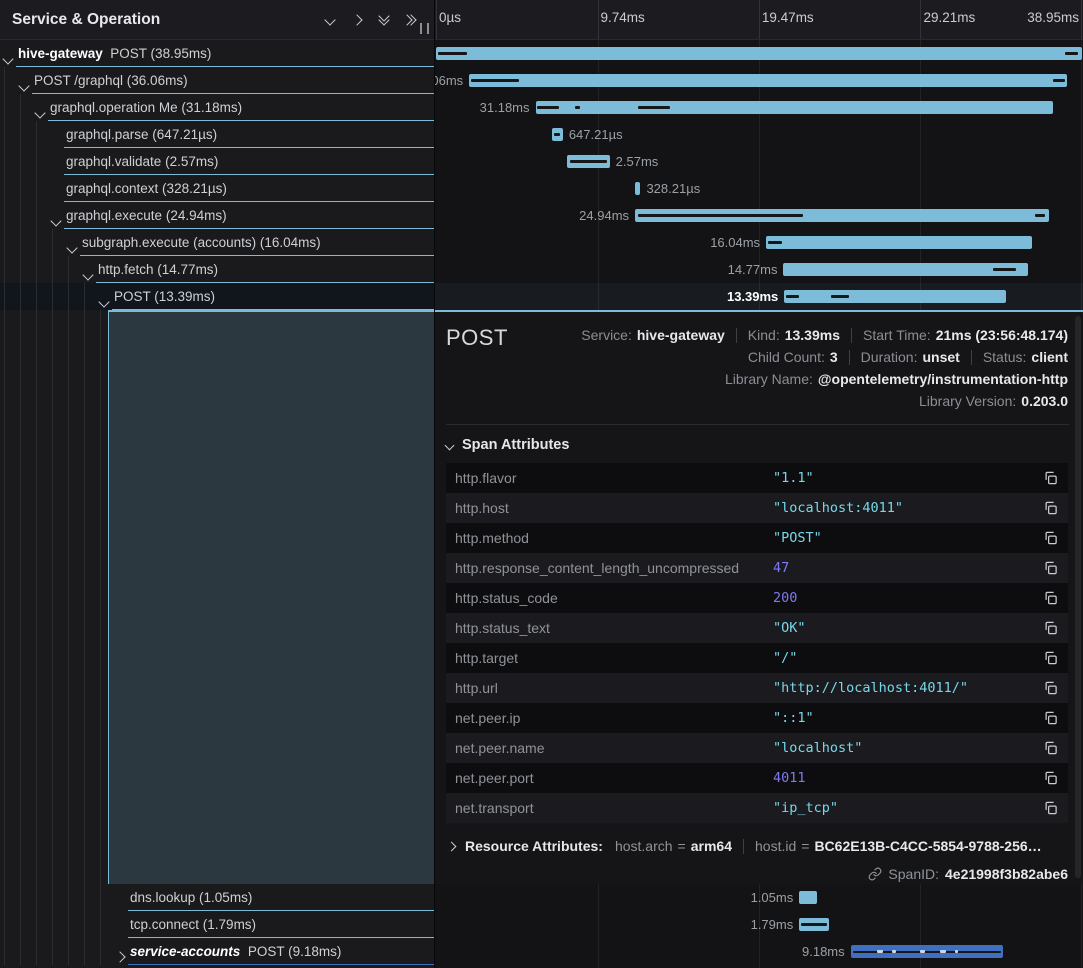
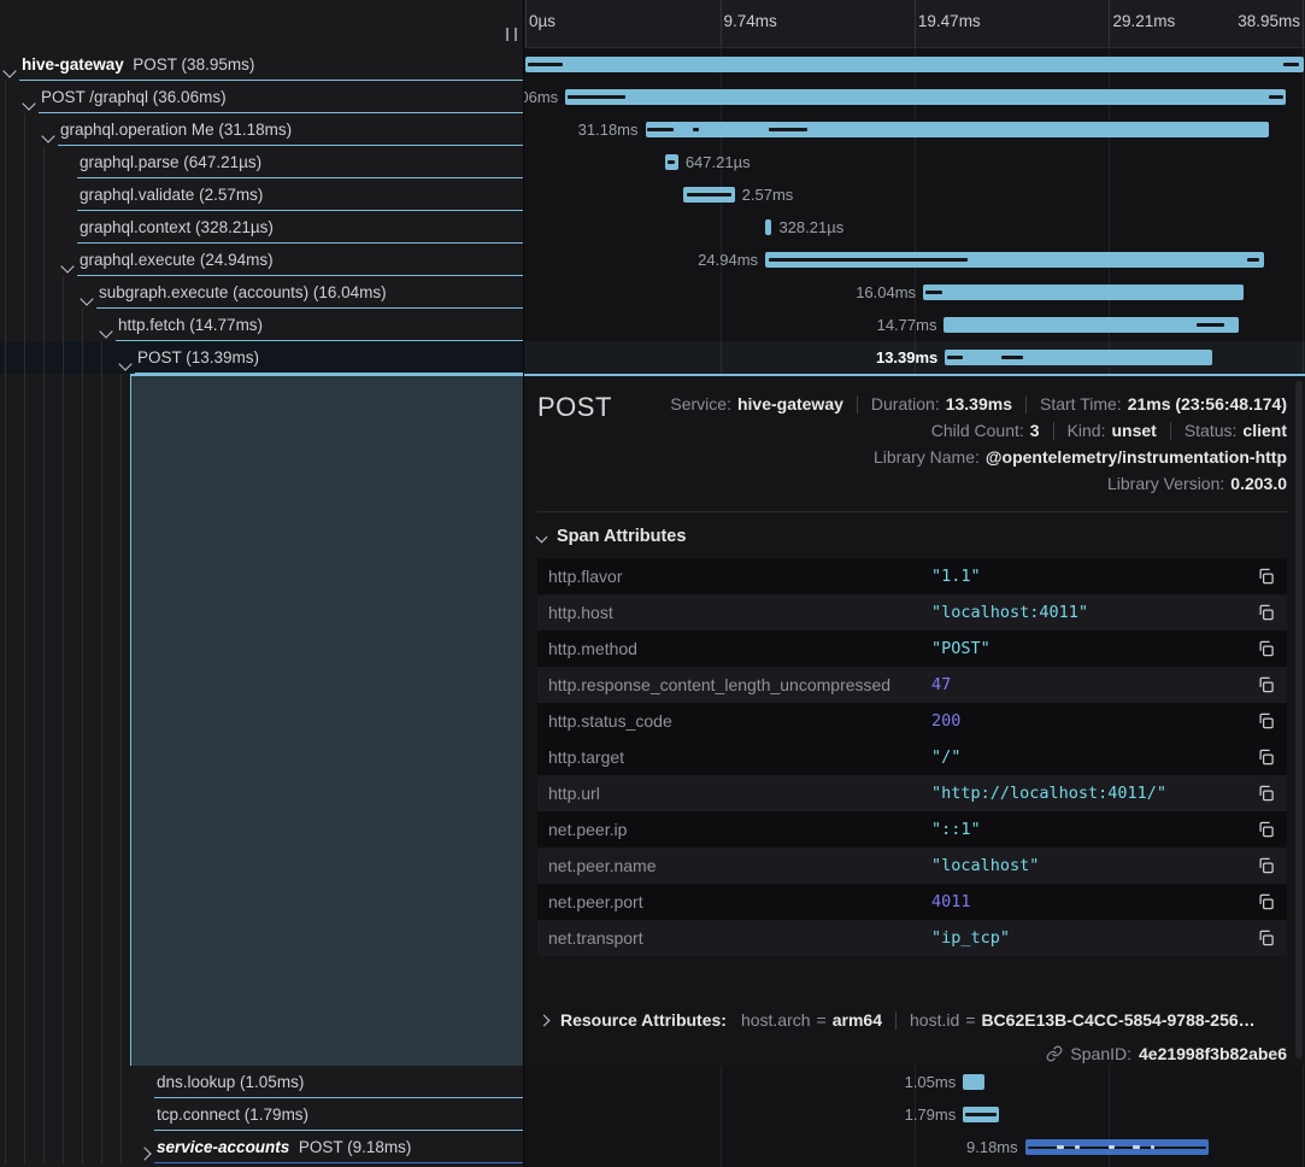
- Service & Operation
  hive-gateway POST (38.95ms)
  POST /graphql (36.06ms)
  graphql.operation Me (31.18ms)
  graphql.parse (647.21µs)
  graphql.validate (2.57ms)
  graphql.context (328.21µs)
  graphql.execute (24.94ms)
  subgraph.execute (accounts) (16.04ms)
  http.fetch (14.77ms)
  POST (13.39ms)
  dns.lookup (1.05ms)
  tcp.connect (1.79ms)
  service-accounts POST (9.18ms)
  0µs
  9.74ms
  19.47ms
  29.21ms
  38.95ms
  31.18ms
  647.21µs
  2.57ms
  328.21µs
  24.94ms
  16.04ms
  14.77ms
  13.39ms
  POST
  Service:
  hive-gateway
- Kind:
+ Duration:
  13.39ms
  Start Time:
  21ms (23:56:48.174)
  Child Count:
  3
- Duration:
+ Kind:
  unset
  Status:
  client
  Library Name:
  @opentelemetry/instrumentation-http
  Library Version:
  0.203.0
  Span Attributes
  http.flavor
  "1.1"
  http.host
  "localhost:4011"
  http.method
  "POST"
  http.response_content_length_uncompressed
  47
  http.status_code
  200
- http.status_text
- "OK"
  http.target
  "/"
  http.url
  "http://localhost:4011/"
  net.peer.ip
  "::1"
  net.peer.name
  "localhost"
  net.peer.port
  4011
  net.transport
  "ip_tcp"
  Resource Attributes:
  host.arch
  =
  arm64
  host.id
  =
  BC62E13B-C4CC-5854-9788-256…
  SpanID:
  4e21998f3b82abe6
  1.05ms
  1.79ms
  9.18ms
